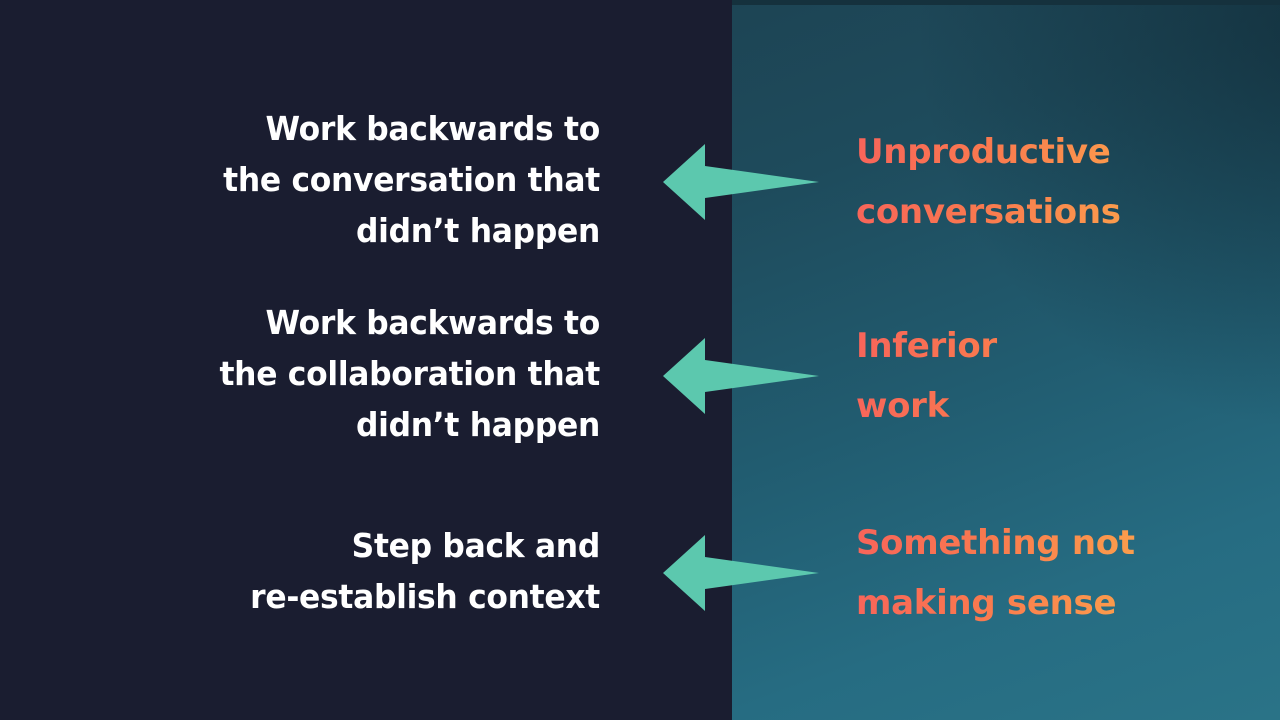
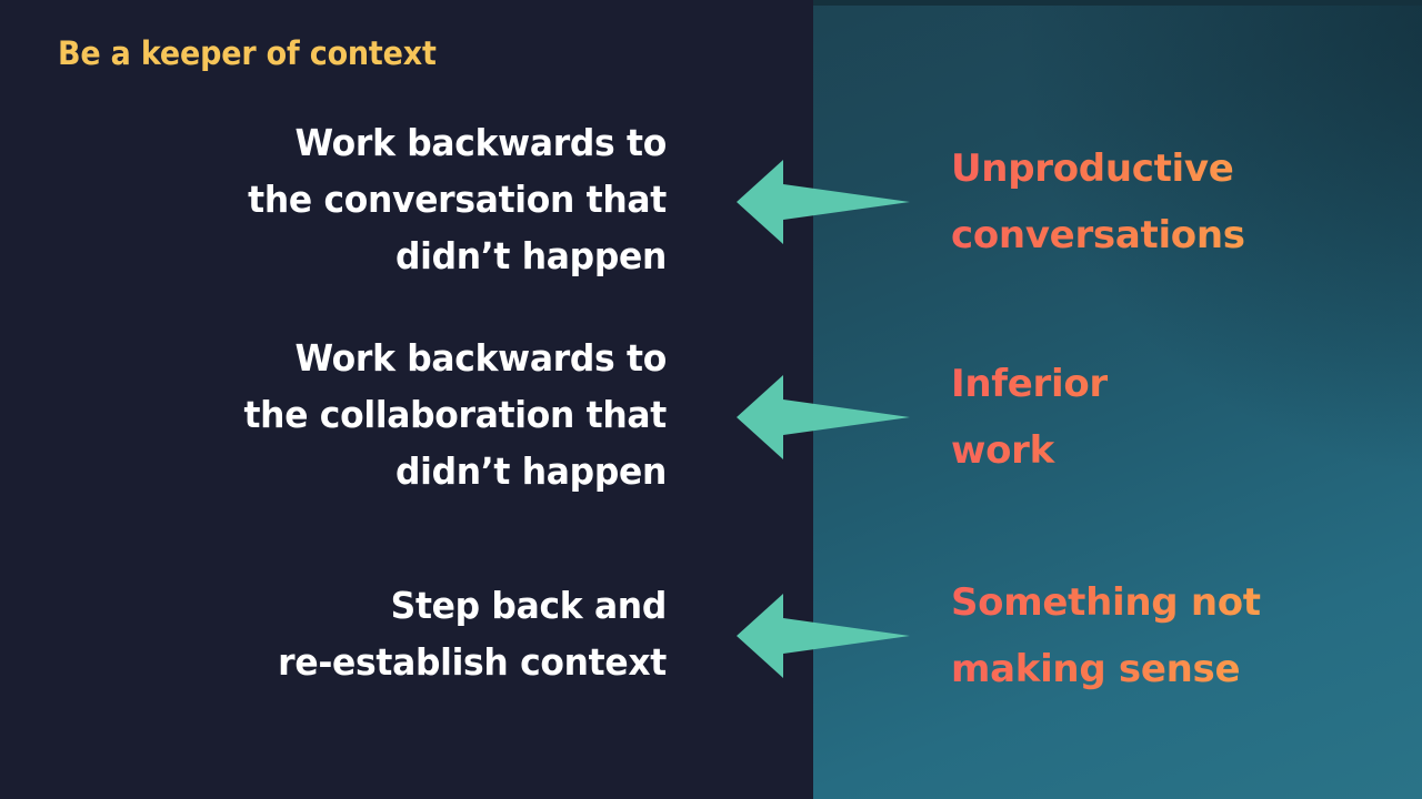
+ Be a keeper of context
  Work backwards to
  the conversation that
  didn’t happen
  Unproductive
  conversations
  Work backwards to
  the collaboration that
  didn’t happen
  Inferior
  work
  Step back and
  re-establish context
  Something not
  making sense
